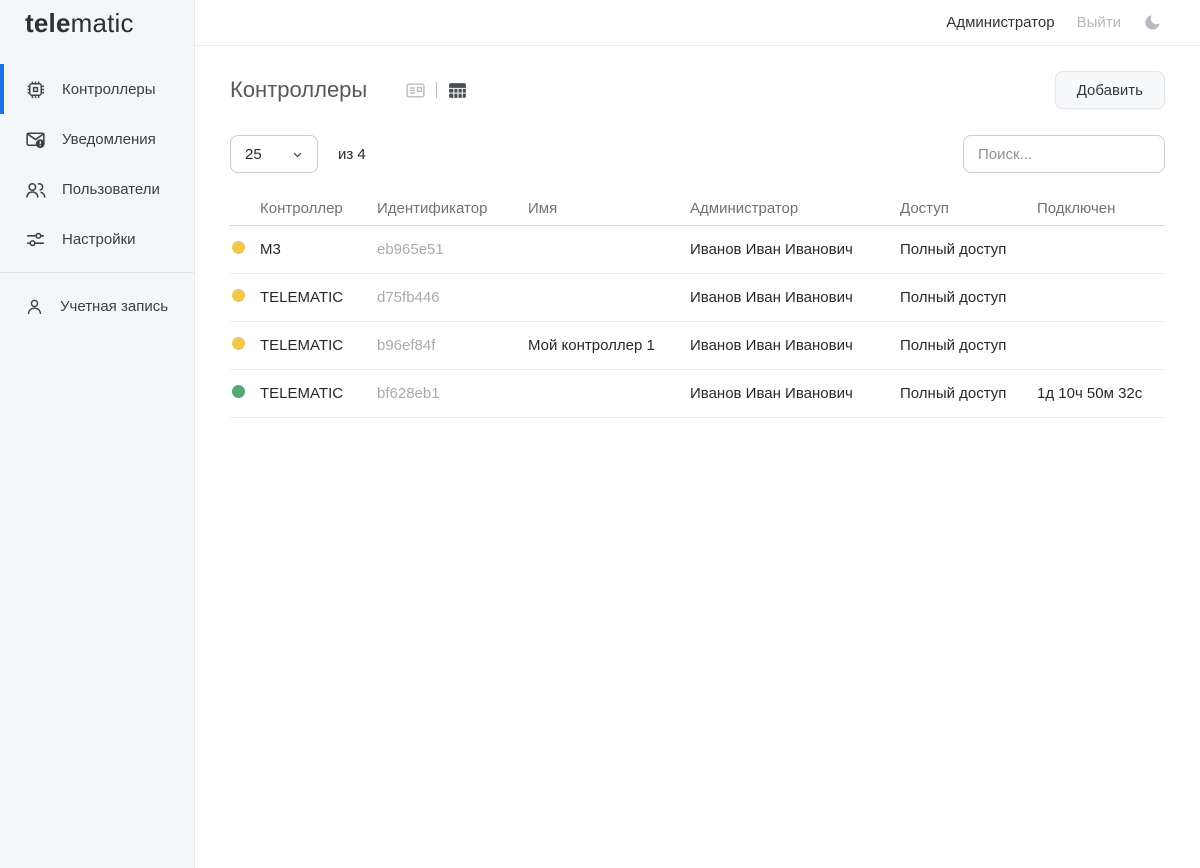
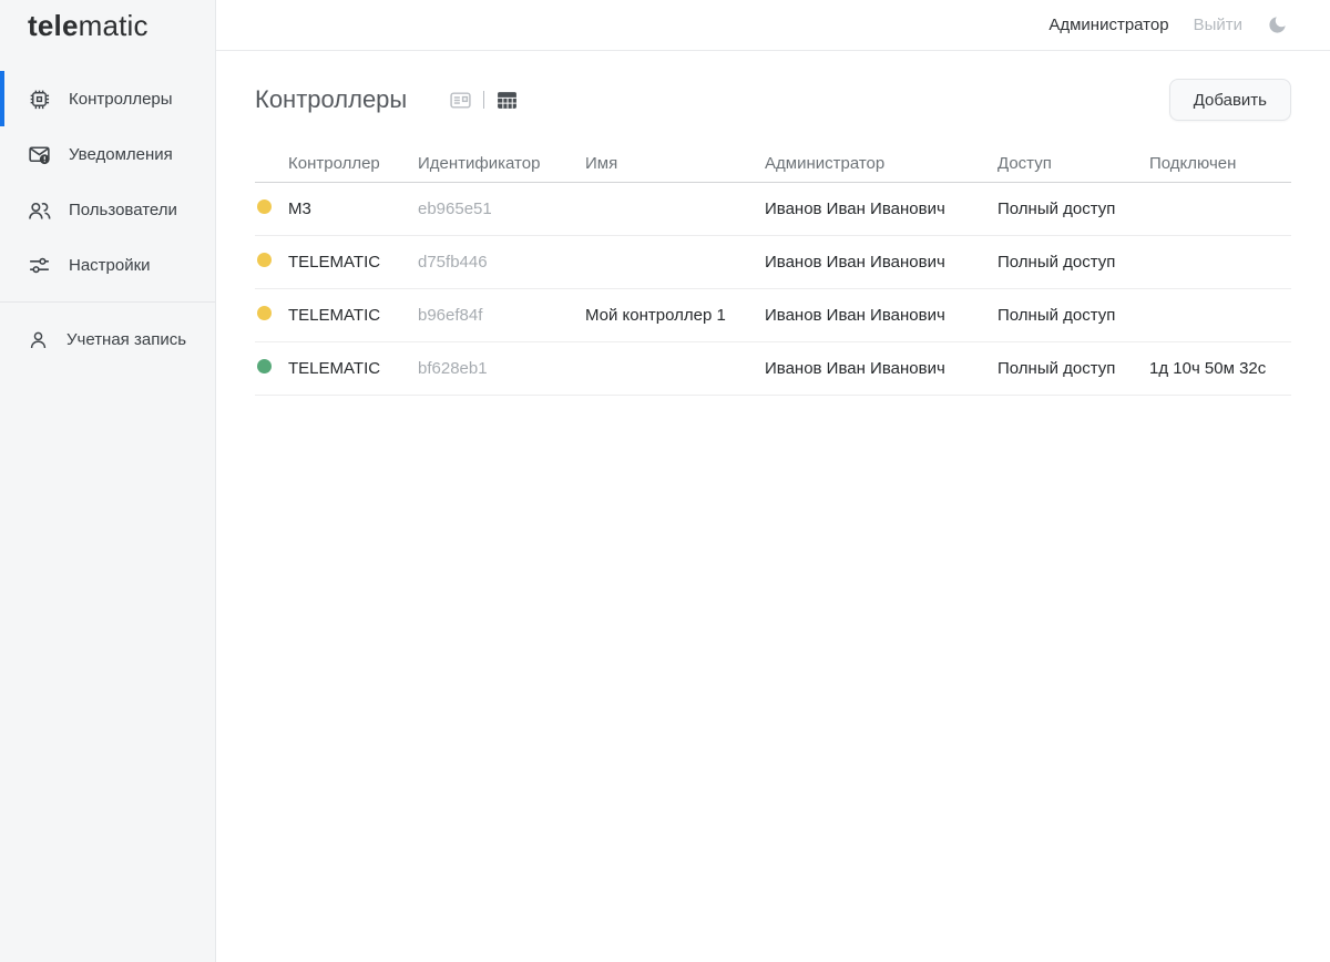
  telematic
  Администратор
  Выйти
  Контроллеры
  Уведомления
  Пользователи
  Настройки
  Учетная запись
  Контроллеры
  Добавить
- 25
- из 4
- Поиск...
  Контроллер
  Идентификатор
  Имя
  Администратор
  Доступ
  Подключен
  М3
  eb965e51
  Иванов Иван Иванович
  Полный доступ
  TELEMATIC
  d75fb446
  Иванов Иван Иванович
  Полный доступ
  TELEMATIC
  b96ef84f
  Мой контроллер 1
  Иванов Иван Иванович
  Полный доступ
  TELEMATIC
  bf628eb1
  Иванов Иван Иванович
  Полный доступ
  1д 10ч 50м 32с
